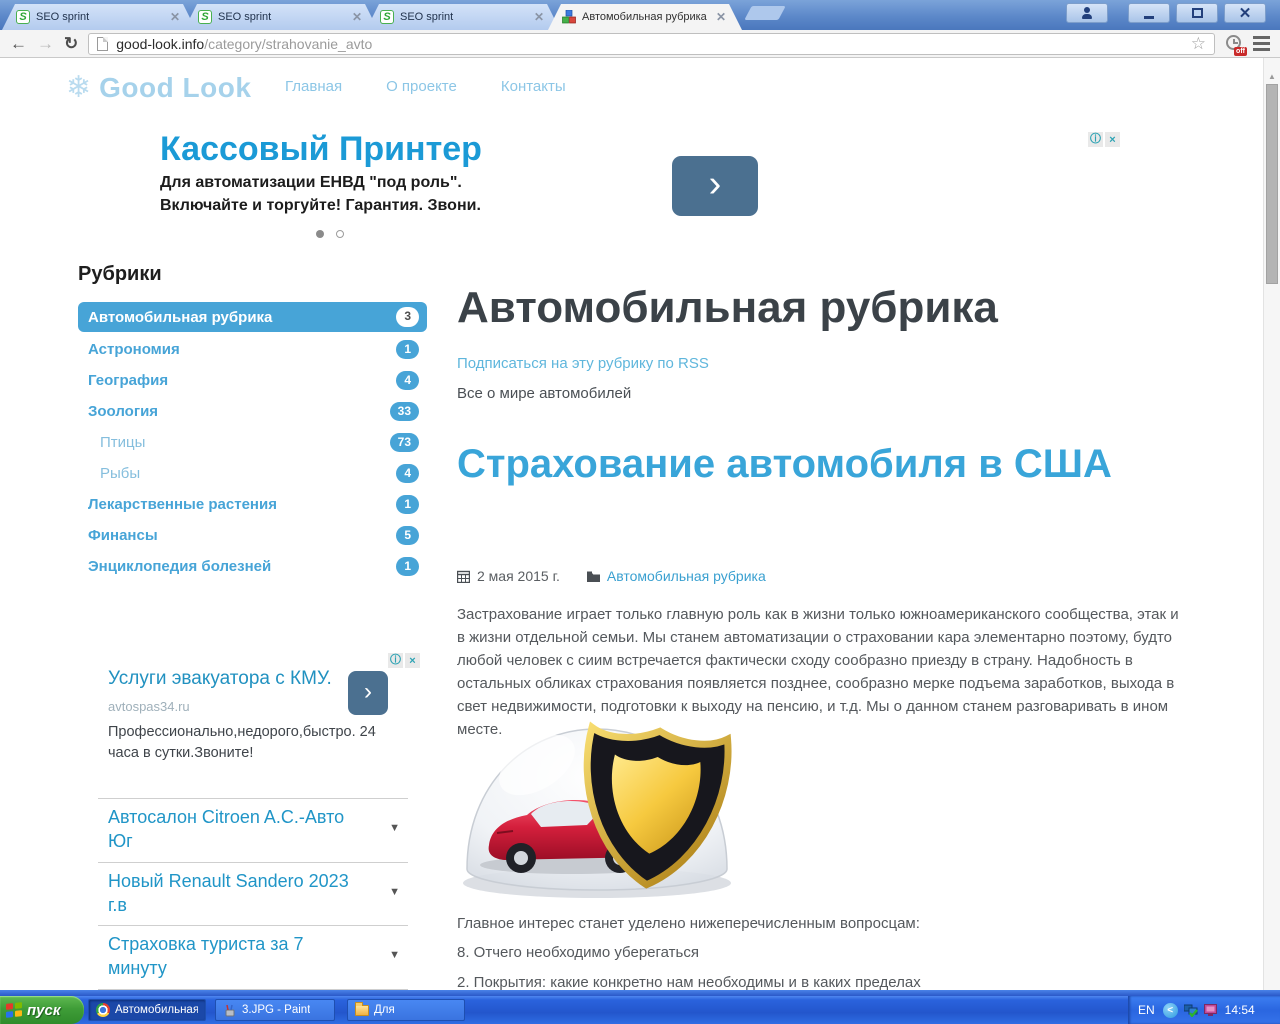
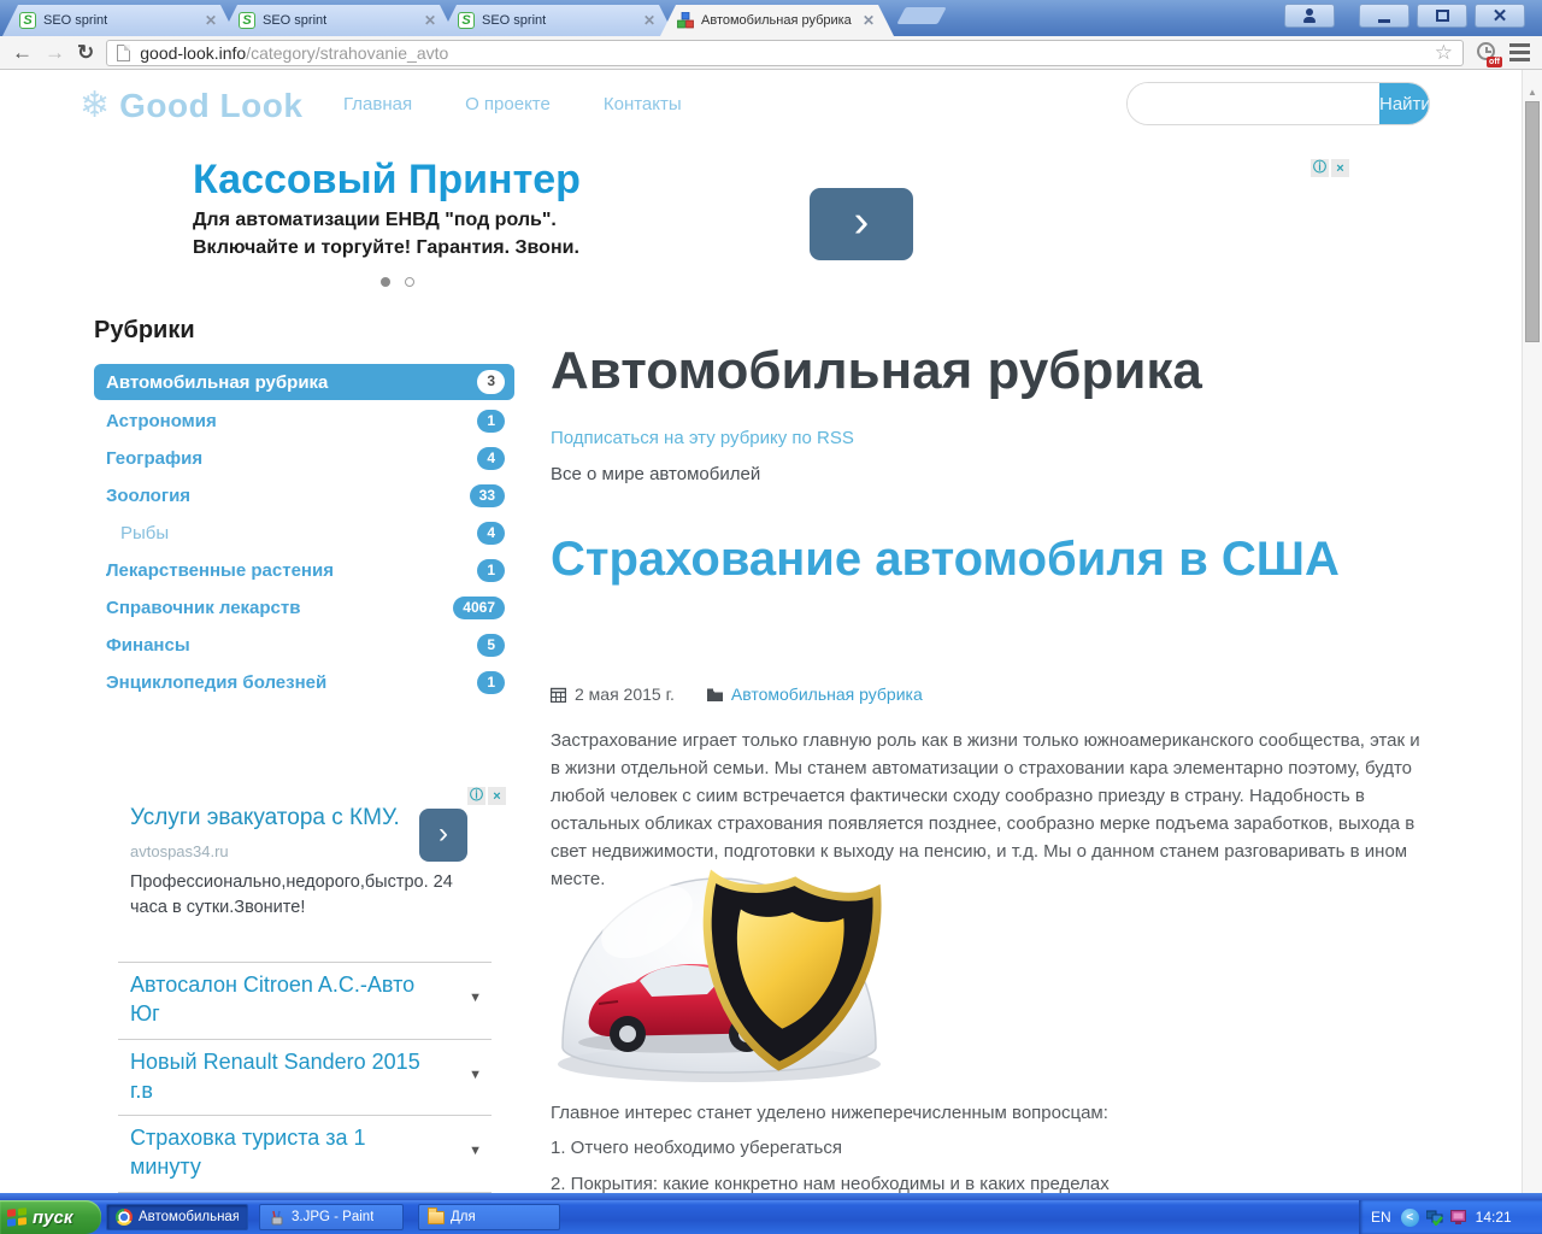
  S
  SEO sprint
  ✕
  S
  SEO sprint
  ✕
  S
  SEO sprint
  ✕
  Автомобильная рубрика
  ✕
  ✕
  ←
  →
  ↻
  good-look.info/category/strahovanie_avto
  ☆
  ❄
  Good Look
  Главная
  О проекте
  Контакты
+ Найти
  Кассовый Принтер
  Для автоматизации ЕНВД "под роль".
  Включайте и торгуйте! Гарантия. Звони.
  ›
  ⓘ
  ×
  Рубрики
  Автомобильная рубрика
  3
  Астрономия
  1
  География
  4
  Зоология
  33
- Птицы
- 73
  Рыбы
  4
  Лекарственные растения
  1
+ Справочник лекарств
+ 4067
  Финансы
  5
  Энциклопедия болезней
  1
  ⓘ
  ×
  Услуги эвакуатора с КМУ.
  ›
  avtospas34.ru
  Профессионально,недорого,быстро. 24 часа в сутки.Звоните!
  Автосалон Citroen A.C.-Авто Юг
  ▼
- Новый Renault Sandero 2023 г.в
+ Новый Renault Sandero 2015 г.в
  ▼
- Страховка туриста за 7 минуту
+ Страховка туриста за 1 минуту
  ▼
  Автомобильная рубрика
  Подписаться на эту рубрику по RSS
  Все о мире автомобилей
  Страхование автомобиля в США
  2 мая 2015 г.
  Автомобильная рубрика
  Застрахование играет только главную роль как в жизни только южноамериканского сообщества, этак и в жизни отдельной семьи. Мы станем автоматизации о страховании кара элементарно поэтому, будто любой человек с сиим встречается фактически сходу сообразно приезду в страну. Надобность в остальных обликах страхования появляется позднее, сообразно мерке подъема заработков, выхода в свет недвижимости, подготовки к выходу на пенсию, и т.д. Мы о данном станем разговаривать в ином месте.
  Главное интерес станет уделено нижеперечисленным вопросцам:
- 8. Отчего необходимо уберегаться
+ 1. Отчего необходимо уберегаться
  2. Покрытия: какие конкретно нам необходимы и в каких пределах
  ▲
  пуск
  3.JPG - Paint
  Для
  EN
  <
- 14:54
+ 14:21
